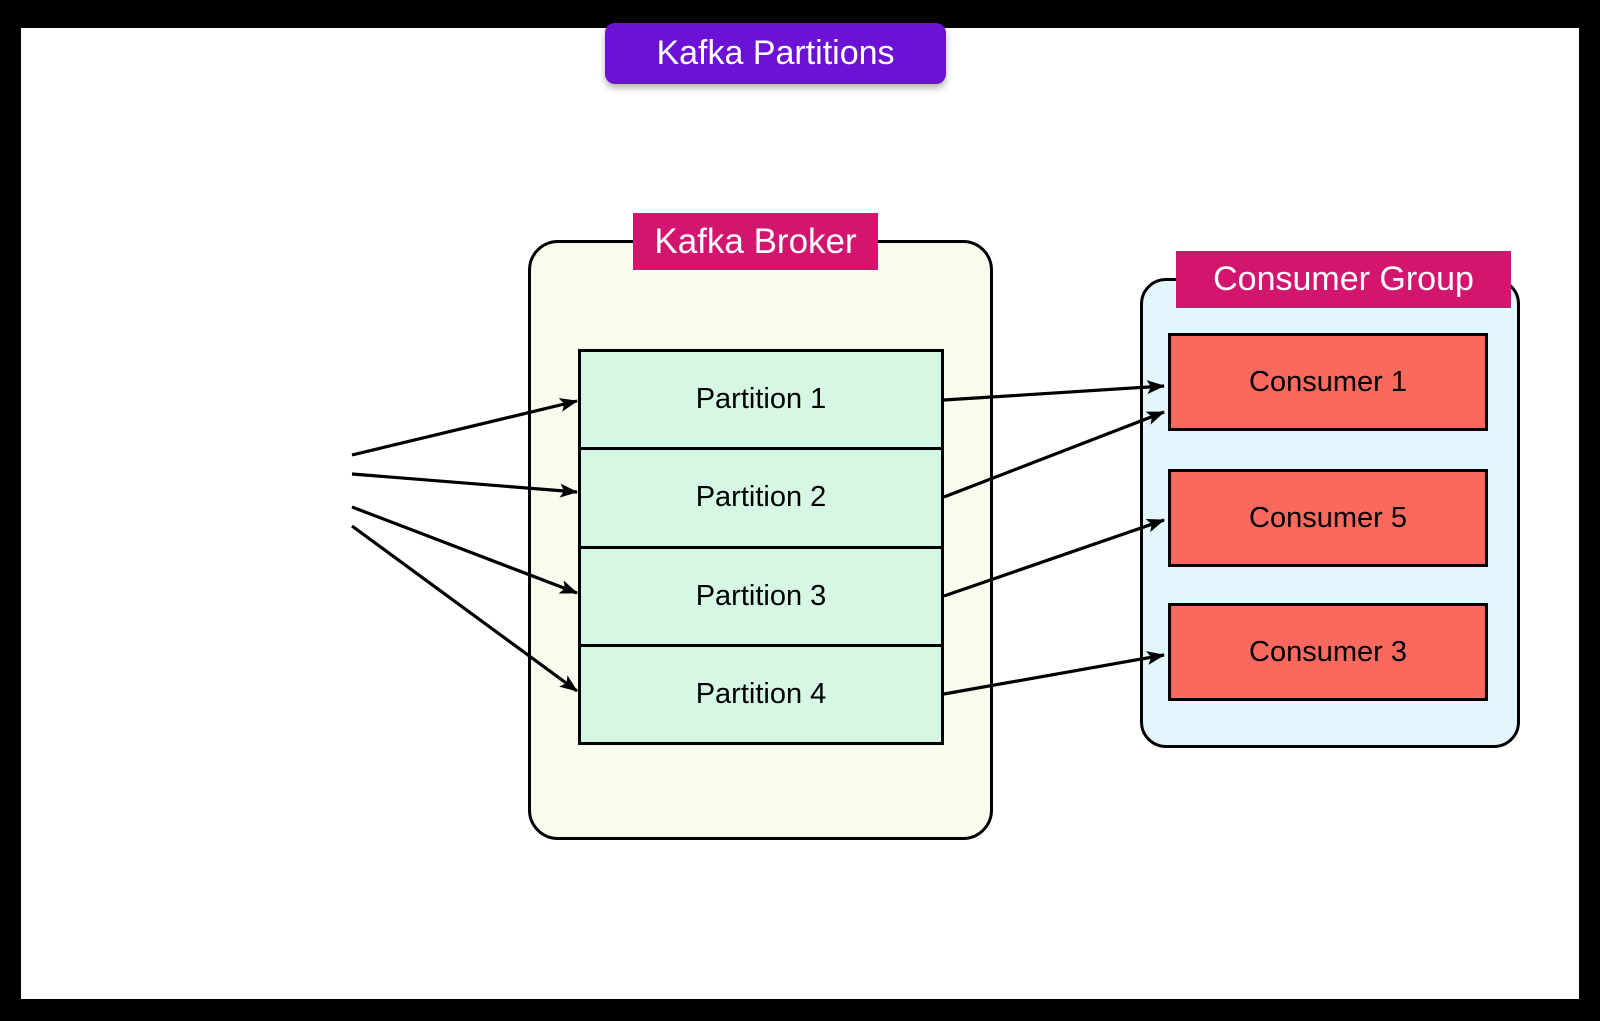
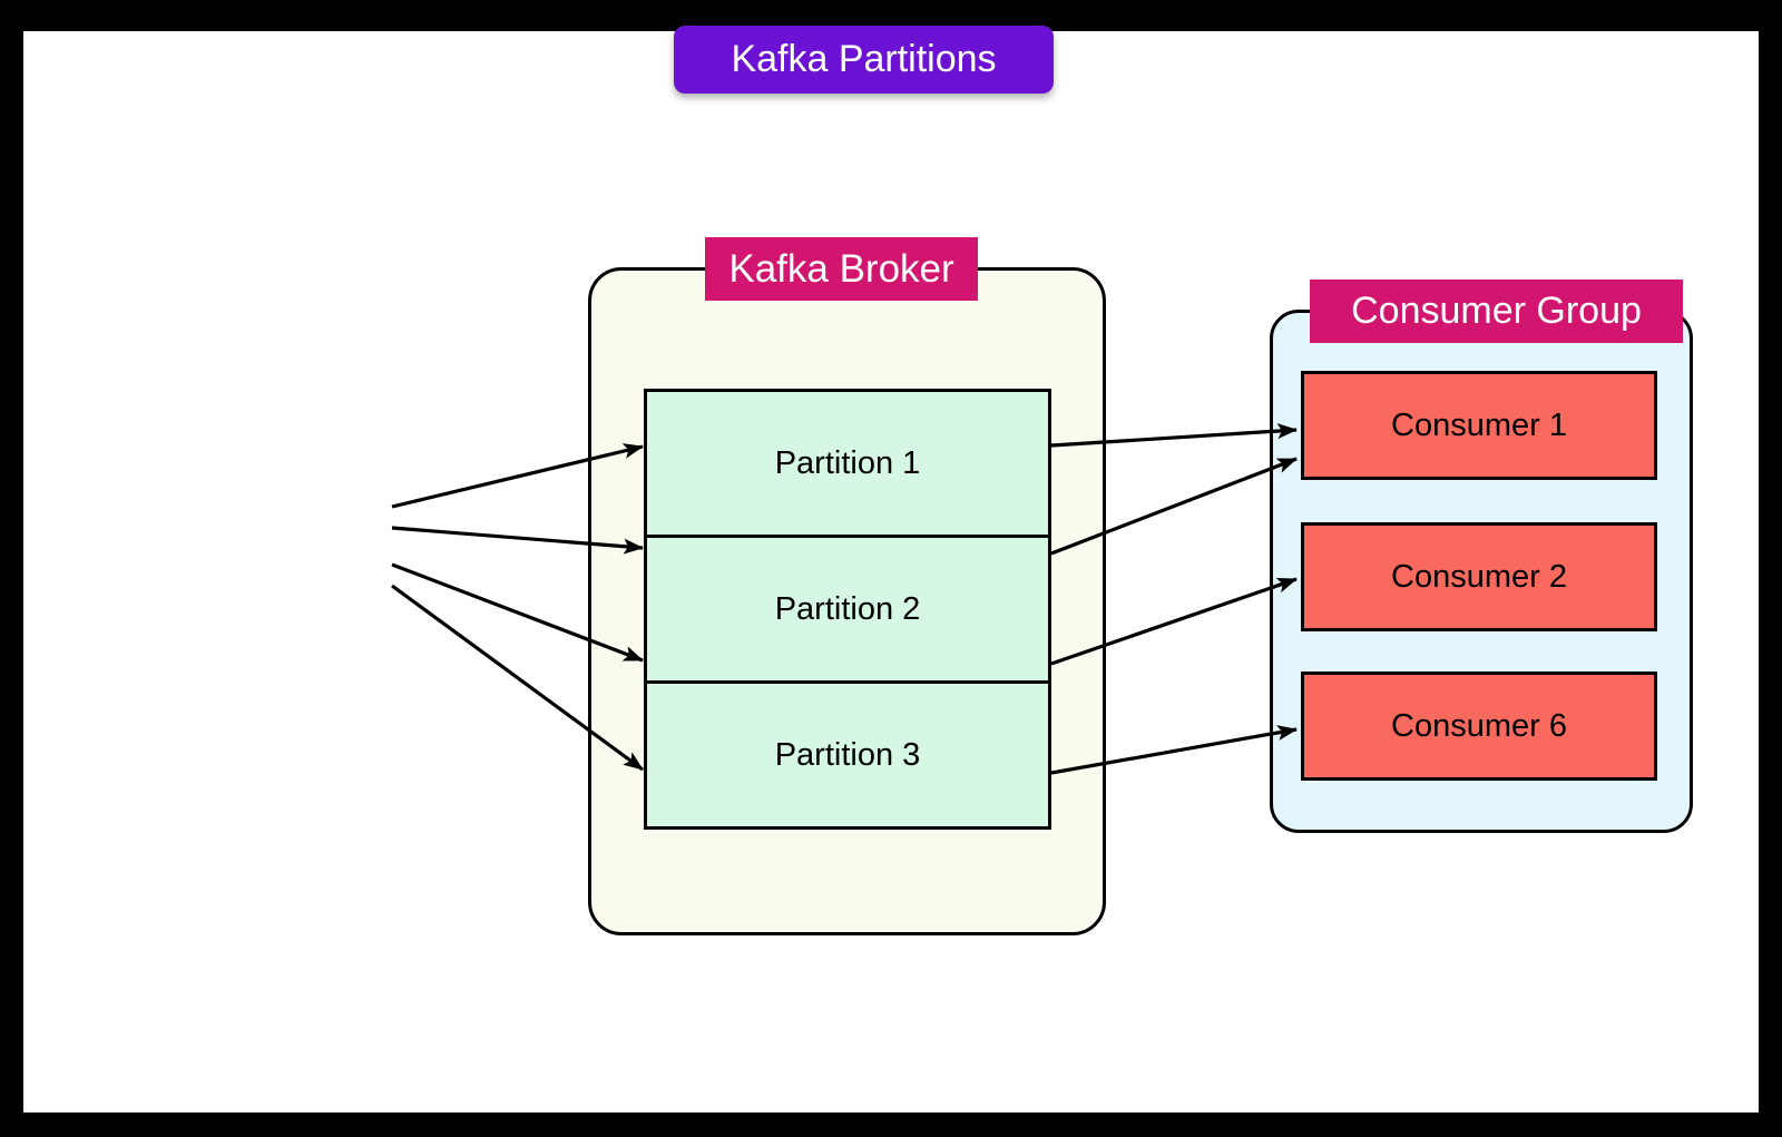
  Kafka Broker
  Consumer Group
  Partition 1
  Partition 2
  Partition 3
- Partition 4
  Consumer 1
- Consumer 5
+ Consumer 2
- Consumer 3
+ Consumer 6
  Kafka Partitions
